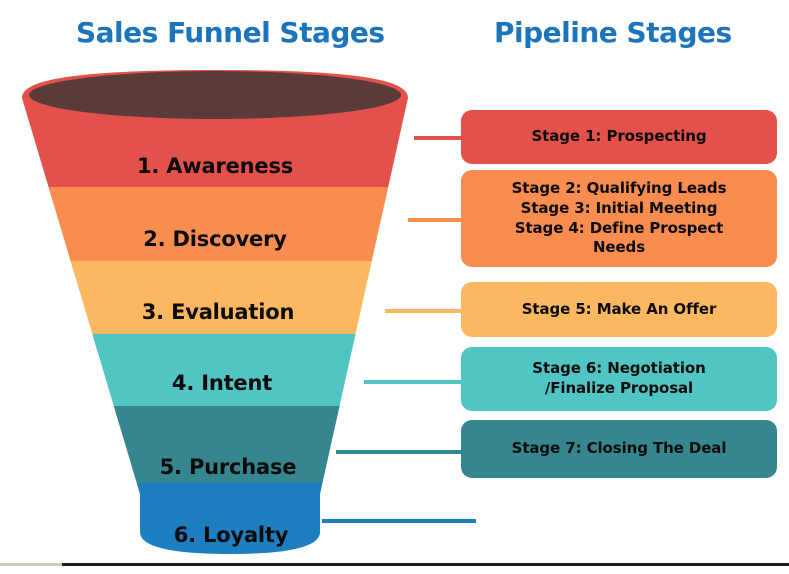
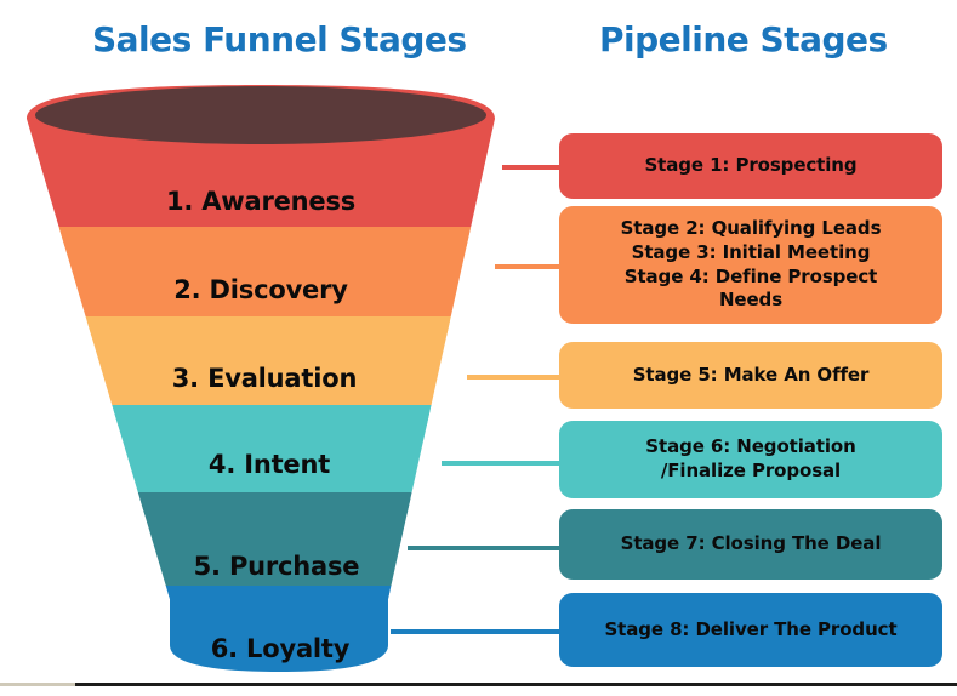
  Sales Funnel Stages
  Pipeline Stages
  1. Awareness
  2. Discovery
  3. Evaluation
  4. Intent
  5. Purchase
  6. Loyalty
  Stage 1: Prospecting
  Stage 2: Qualifying Leads
  Stage 3: Initial Meeting
  Stage 4: Define Prospect
  Needs
  Stage 5: Make An Offer
  Stage 6: Negotiation
  /Finalize Proposal
  Stage 7: Closing The Deal
+ Stage 8: Deliver The Product
